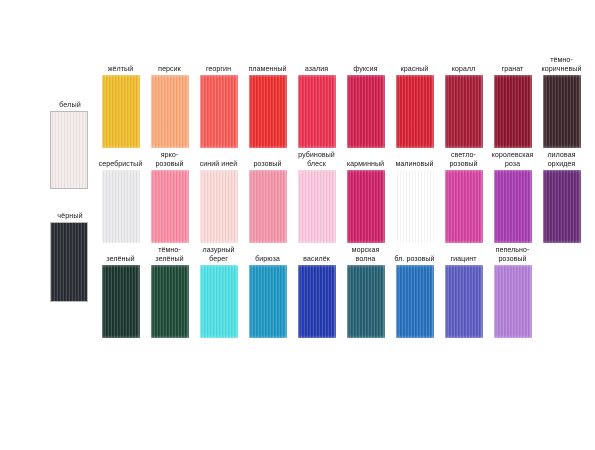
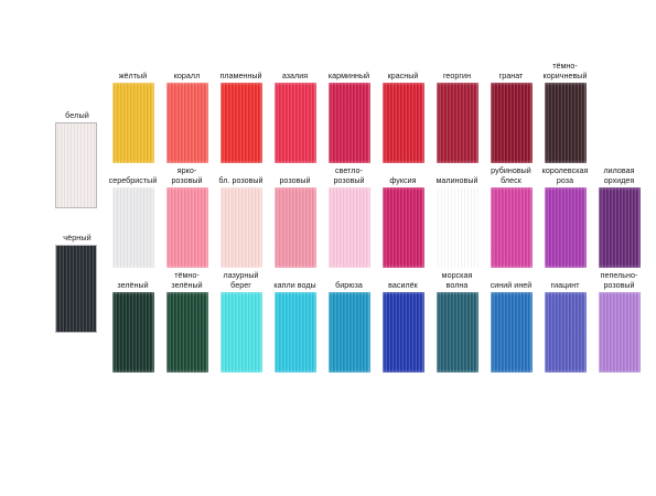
  белый
  чёрный
  жёлтый
- персик
- георгин
+ коралл
  пламенный
  азалия
- фуксия
+ карминный
  красный
- коралл
+ георгин
  гранат
  тёмно-коричневый
  серебристый
  ярко-розовый
- синий иней
+ бл. розовый
  розовый
- рубиновый блеск
+ светло-розовый
- карминный
+ фуксия
  малиновый
- светло-розовый
+ рубиновый блеск
  королевская роза
  лиловая орхидея
  зелёный
  тёмно-зелёный
  лазурный берег
+ капли воды
  бирюза
  василёк
  морская волна
- бл. розовый
+ синий иней
  гиацинт
  пепельно-розовый
